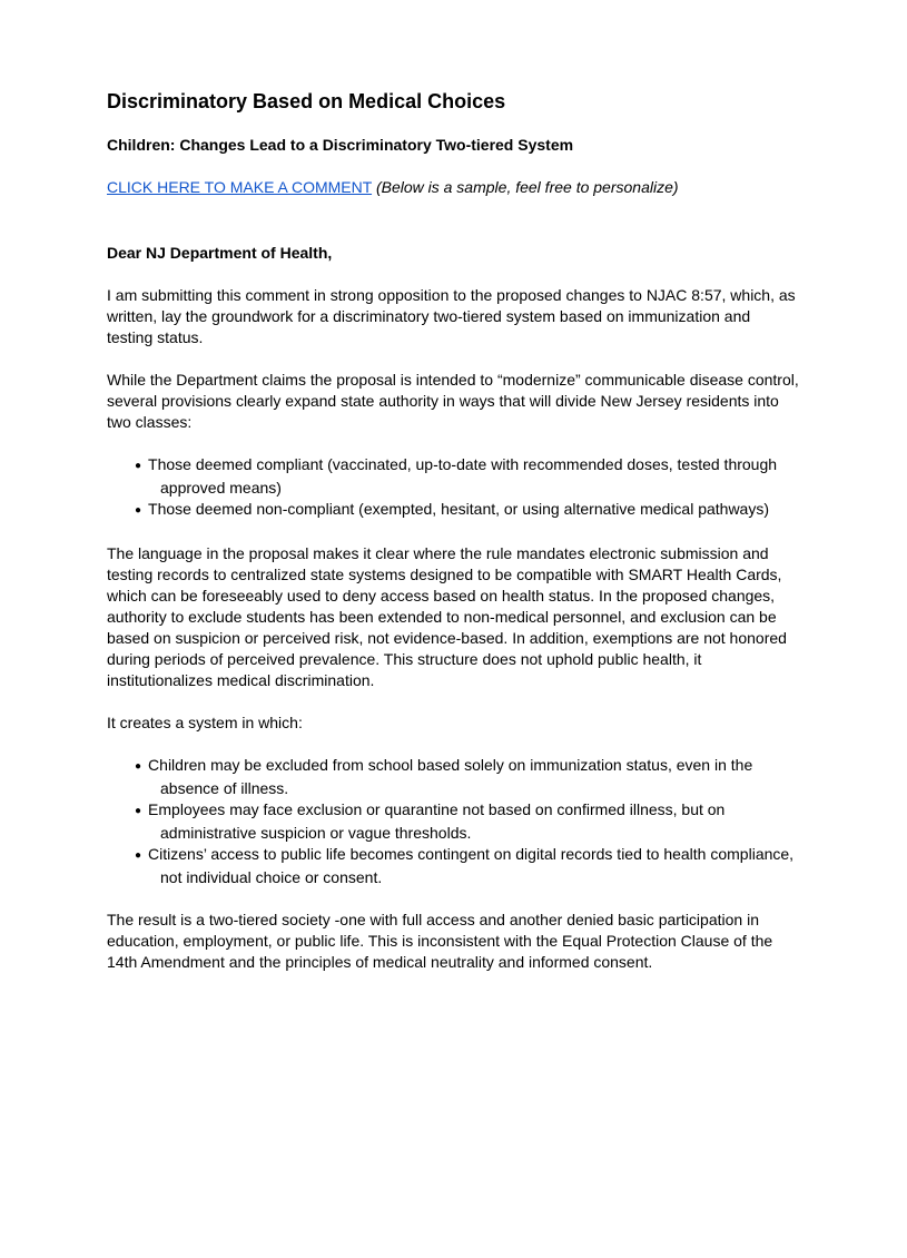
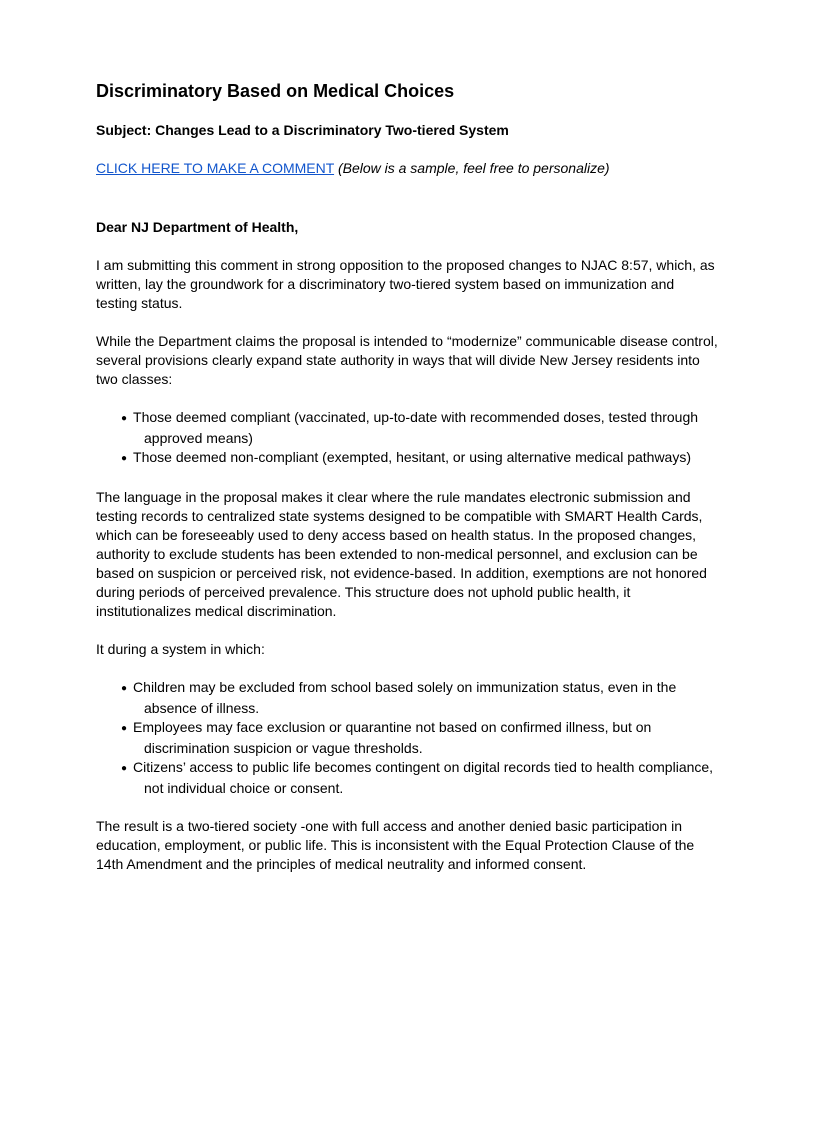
  Discriminatory Based on Medical Choices
- Children: Changes Lead to a Discriminatory Two-tiered System
+ Subject: Changes Lead to a Discriminatory Two-tiered System
  CLICK HERE TO MAKE A COMMENT (Below is a sample, feel free to personalize)
  Dear NJ Department of Health,
  I am submitting this comment in strong opposition to the proposed changes to NJAC 8:57, which, as written, lay the groundwork for a discriminatory two-tiered system based on immunization and testing status.
  While the Department claims the proposal is intended to “modernize” communicable disease control, several provisions clearly expand state authority in ways that will divide New Jersey residents into two classes:
  Those deemed compliant (vaccinated, up-to-date with recommended doses, tested through approved means)
  Those deemed non-compliant (exempted, hesitant, or using alternative medical pathways)
  The language in the proposal makes it clear where the rule mandates electronic submission and testing records to centralized state systems designed to be compatible with SMART Health Cards, which can be foreseeably used to deny access based on health status. In the proposed changes, authority to exclude students has been extended to non-medical personnel, and exclusion can be based on suspicion or perceived risk, not evidence-based. In addition, exemptions are not honored during periods of perceived prevalence. This structure does not uphold public health, it institutionalizes medical discrimination.
- It creates a system in which:
+ It during a system in which:
  Children may be excluded from school based solely on immunization status, even in the absence of illness.
- Employees may face exclusion or quarantine not based on confirmed illness, but on administrative suspicion or vague thresholds.
+ Employees may face exclusion or quarantine not based on confirmed illness, but on discrimination suspicion or vague thresholds.
  Citizens’ access to public life becomes contingent on digital records tied to health compliance, not individual choice or consent.
  The result is a two-tiered society -one with full access and another denied basic participation in education, employment, or public life. This is inconsistent with the Equal Protection Clause of the 14th Amendment and the principles of medical neutrality and informed consent.
